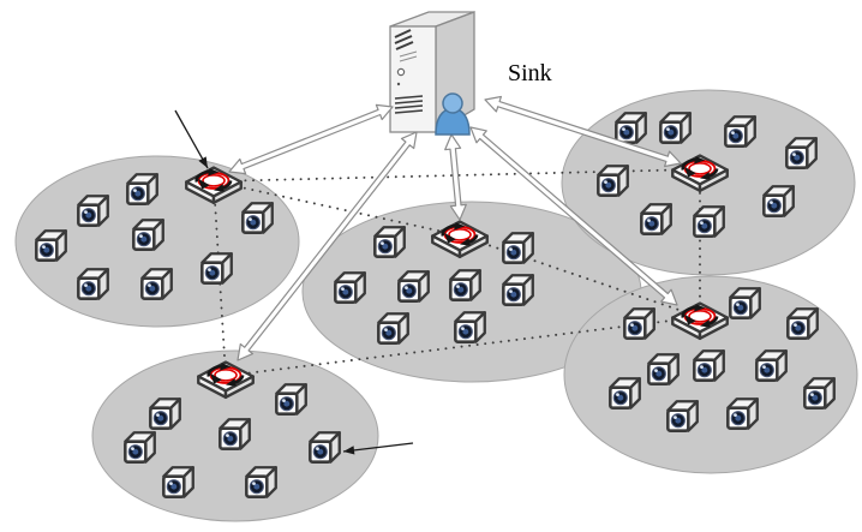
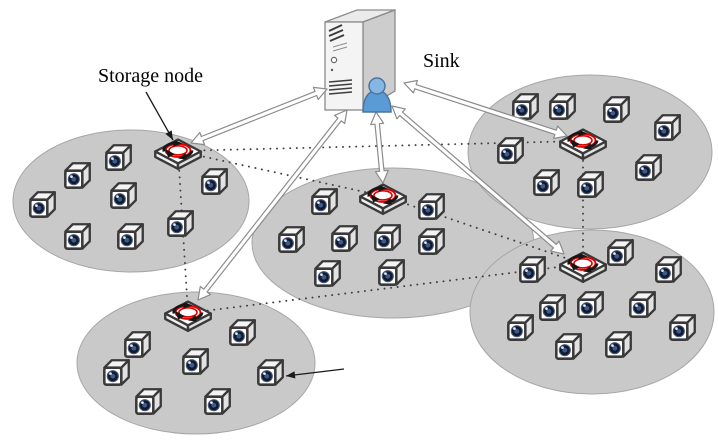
+ Storage node
  Sink
